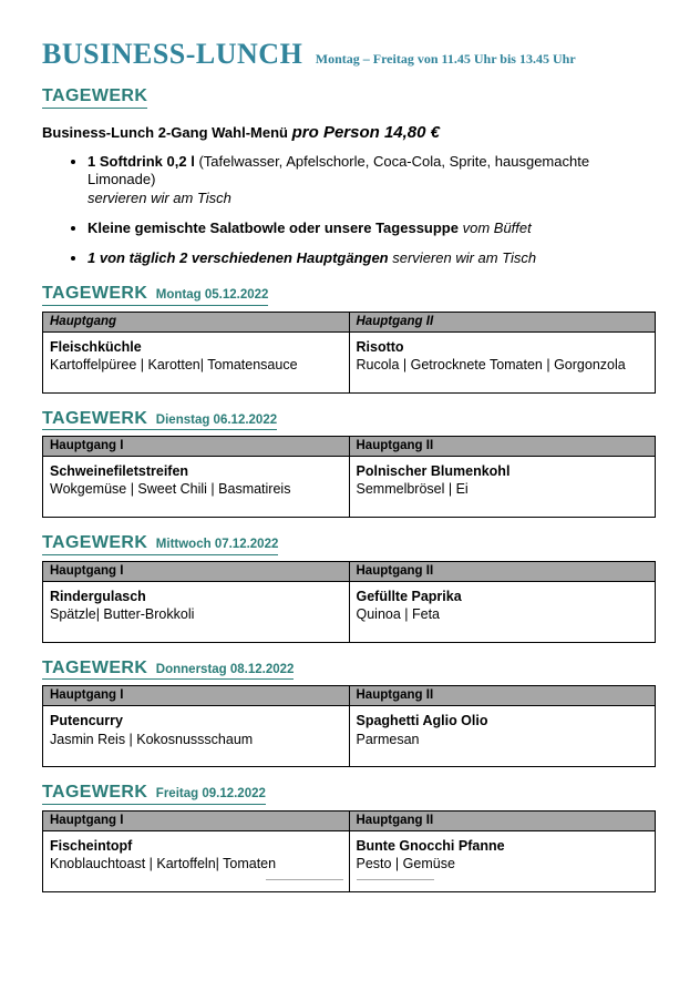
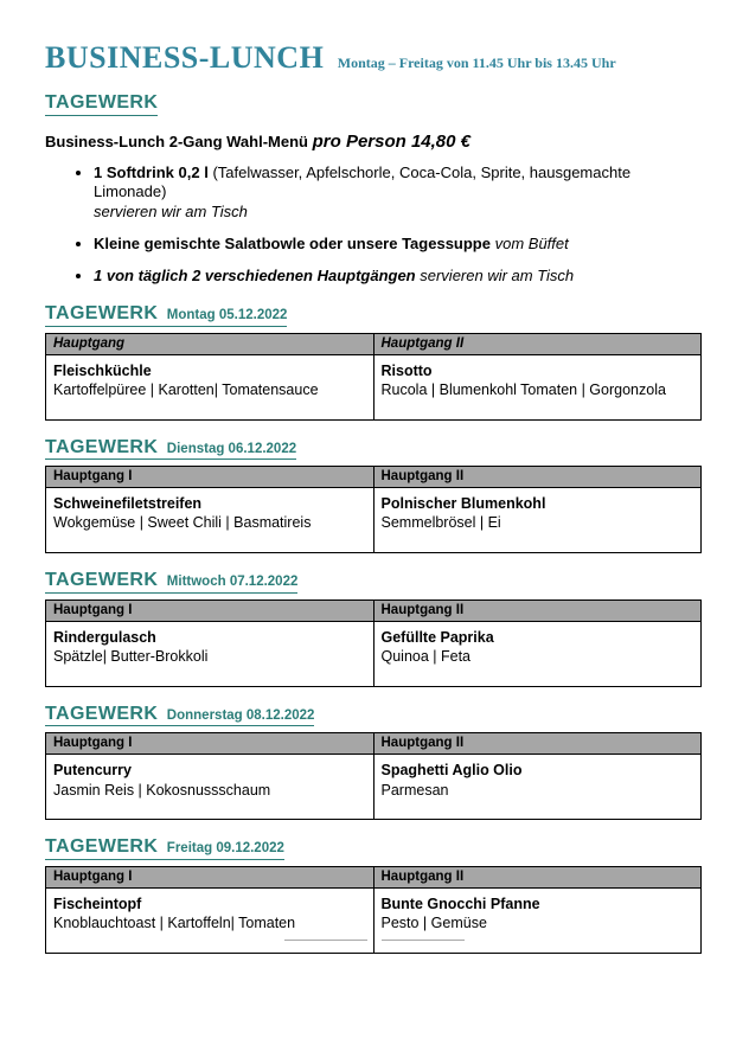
  BUSINESS-LUNCH Montag – Freitag von 11.45 Uhr bis 13.45 Uhr
  TAGEWERK
  Business-Lunch 2-Gang Wahl-Menü pro Person 14,80 €
  1 Softdrink 0,2 l (Tafelwasser, Apfelschorle, Coca-Cola, Sprite, hausgemachte Limonade)
  servieren wir am Tisch
  Kleine gemischte Salatbowle oder unsere Tagessuppe vom Büffet
  1 von täglich 2 verschiedenen Hauptgängen servieren wir am Tisch
  TAGEWERK Montag 05.12.2022
  Hauptgang	Hauptgang II
- Fleischküchle Kartoffelpüree | Karotten| Tomatensauce	Risotto Rucola | Getrocknete Tomaten | Gorgonzola
+ Fleischküchle Kartoffelpüree | Karotten| Tomatensauce	Risotto Rucola | Blumenkohl Tomaten | Gorgonzola
  TAGEWERK Dienstag 06.12.2022
  Hauptgang I	Hauptgang II
  Schweinefiletstreifen Wokgemüse | Sweet Chili | Basmatireis	Polnischer Blumenkohl Semmelbrösel | Ei
  TAGEWERK Mittwoch 07.12.2022
  Hauptgang I	Hauptgang II
  Rindergulasch Spätzle| Butter-Brokkoli	Gefüllte Paprika Quinoa | Feta
  TAGEWERK Donnerstag 08.12.2022
  Hauptgang I	Hauptgang II
  Putencurry Jasmin Reis | Kokosnussschaum	Spaghetti Aglio Olio Parmesan
  TAGEWERK Freitag 09.12.2022
  Hauptgang I	Hauptgang II
  Fischeintopf Knoblauchtoast | Kartoffeln| Tomaten	Bunte Gnocchi Pfanne Pesto | Gemüse
